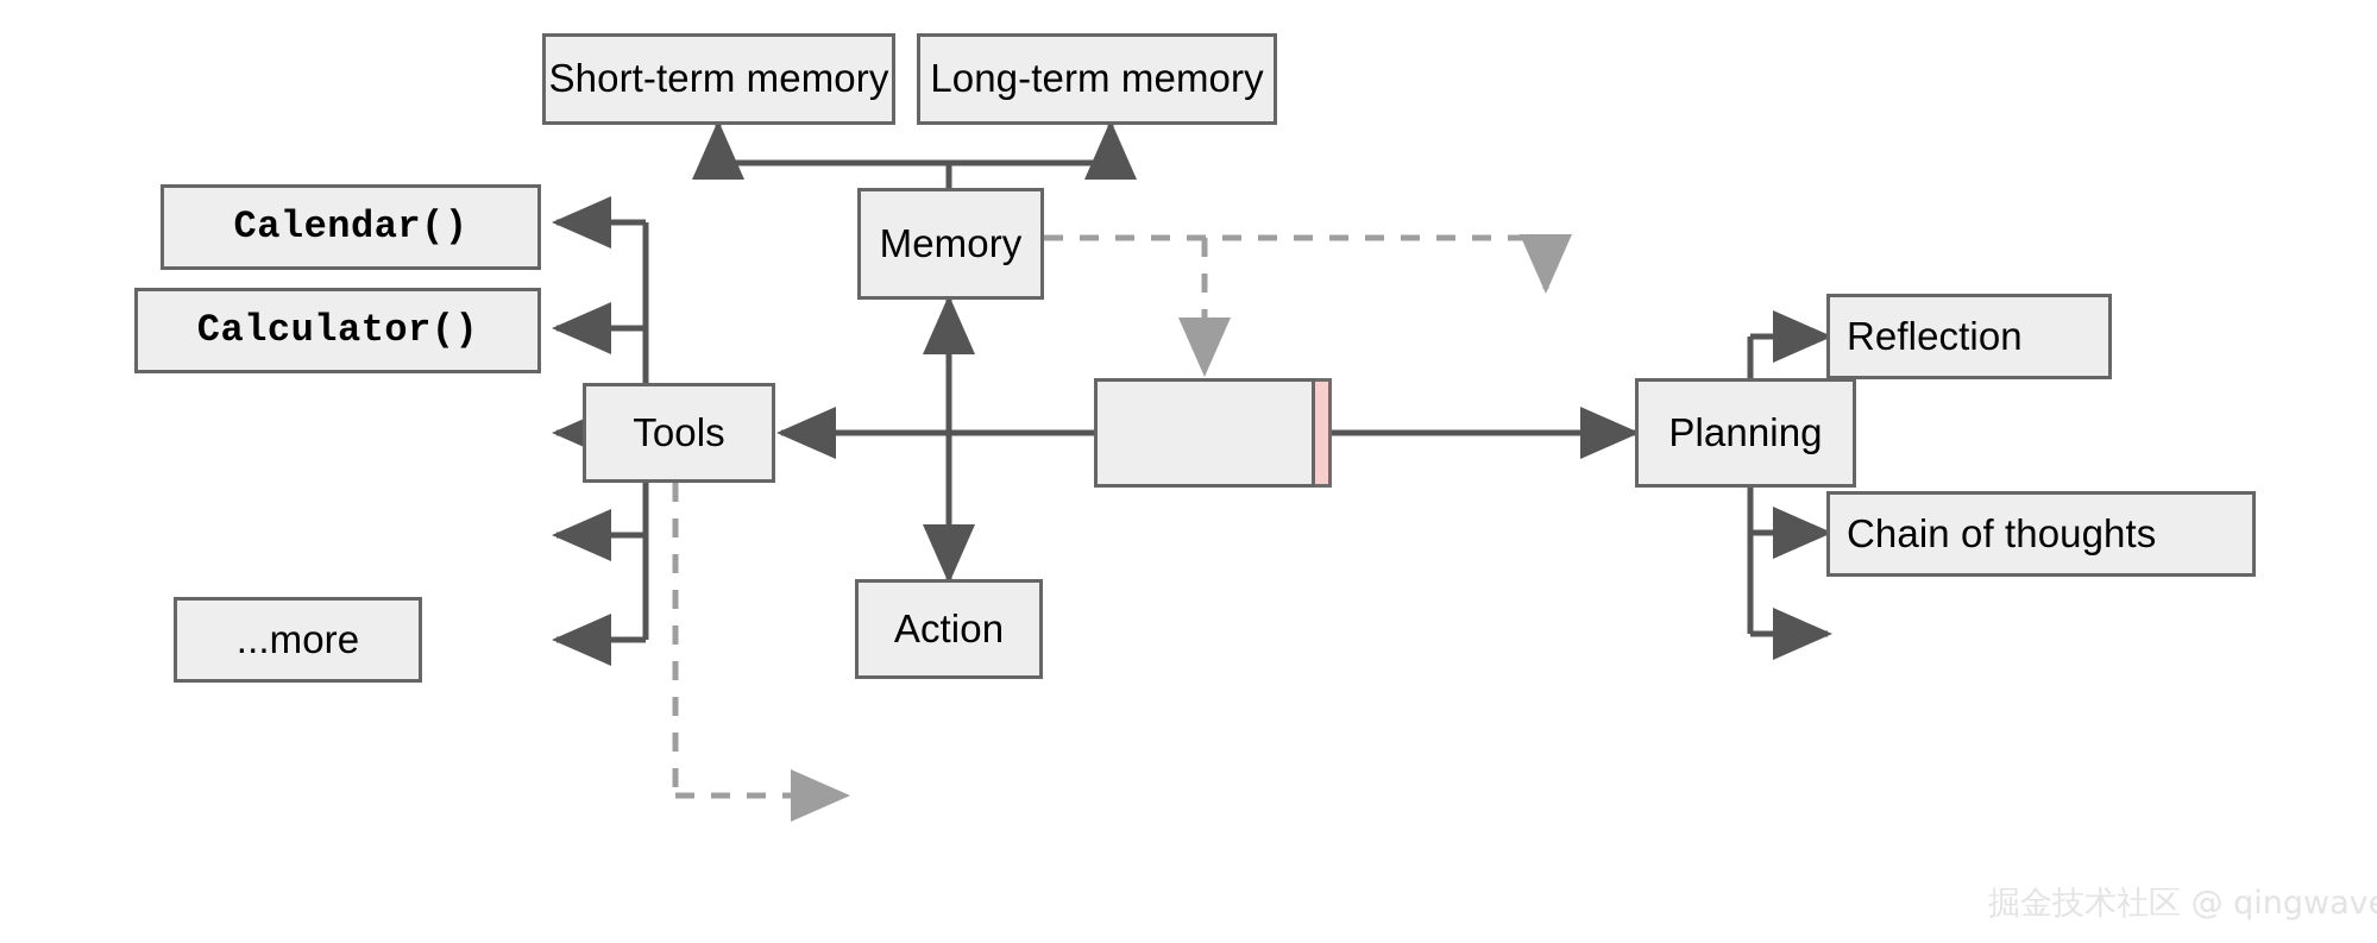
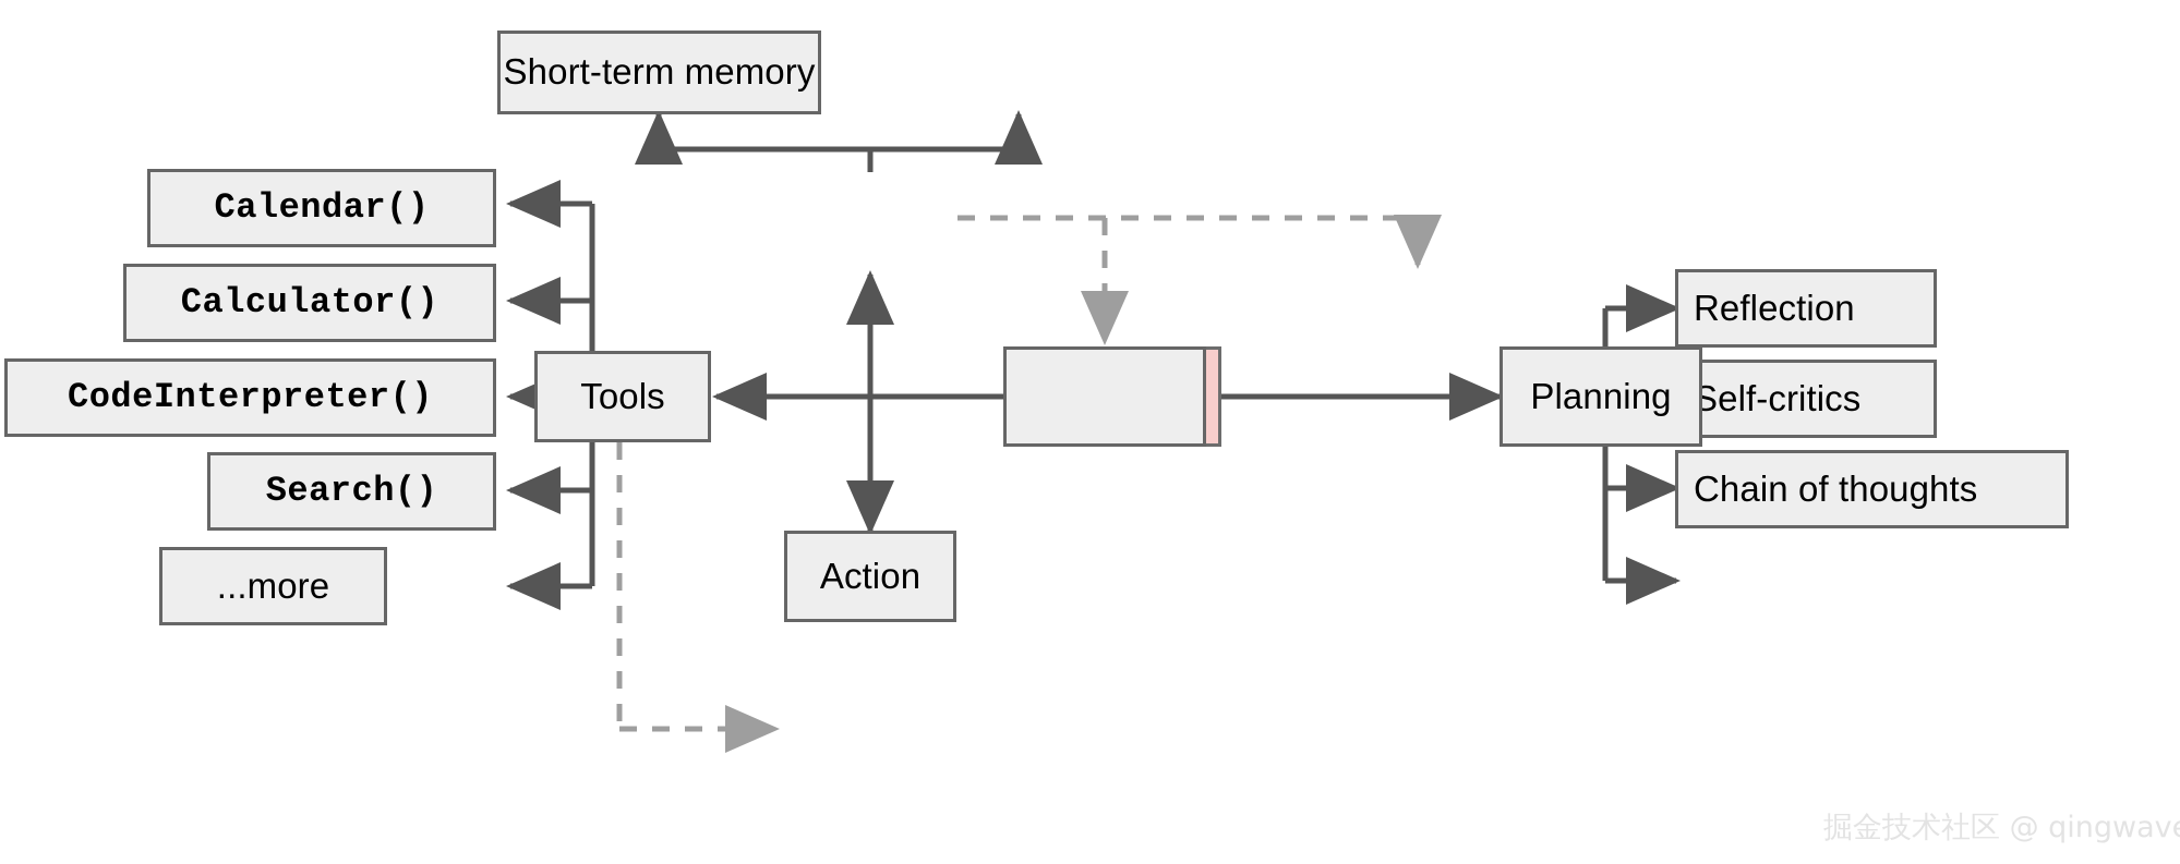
  Short-term memory
- Long-term memory
- Memory
  Tools
  Action
  Calendar()
  Calculator()
+ CodeInterpreter()
+ Search()
  ...more
  Reflection
+ Self-critics
  Chain of thoughts
  Planning
  掘金技术社区 @ qingwav
